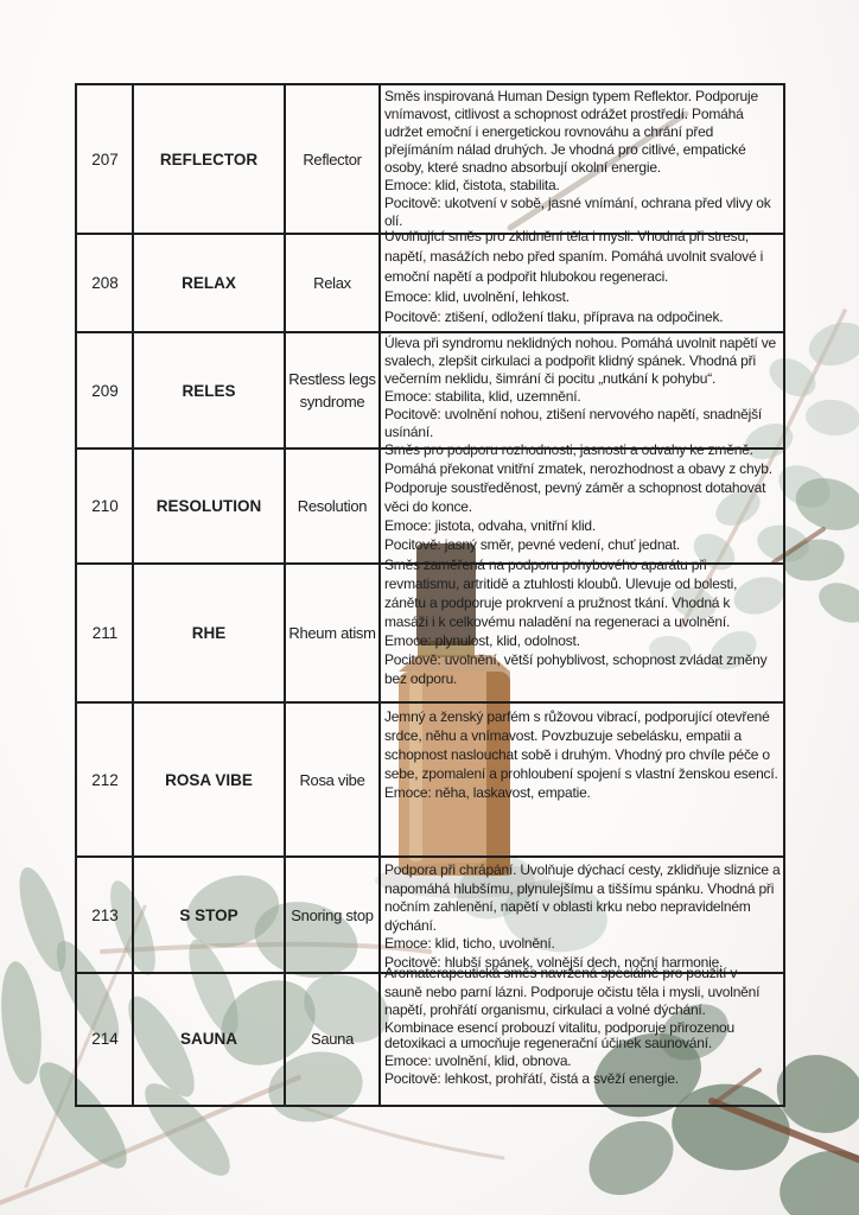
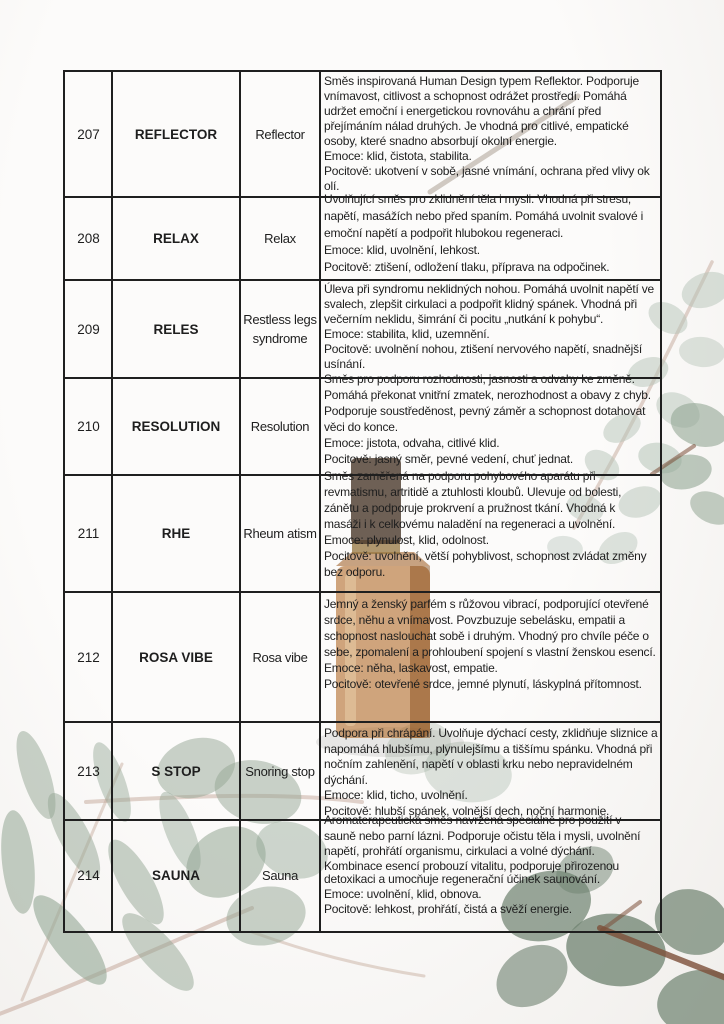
  207
  REFLECTOR
  Reflector
  Směs inspirovaná Human Design typem Reflektor. Podporuje vnímavost, citlivost a schopnost odrážet prostředí. Pomáhá udržet emoční i energetickou rovnováhu a chrání před přejímáním nálad druhých. Je vhodná pro citlivé, empatické osoby, které snadno absorbují okolní energie.
  Emoce: klid, čistota, stabilita.
  Pocitově: ukotvení v sobě, jasné vnímání, ochrana před vlivy ok olí.
  208
  RELAX
  Relax
  Uvolňující směs pro zklidnění těla i mysli. Vhodná při stresu, napětí, masážích nebo před spaním. Pomáhá uvolnit svalové i emoční napětí a podpořit hlubokou regeneraci.
  Emoce: klid, uvolnění, lehkost.
  Pocitově: ztišení, odložení tlaku, příprava na odpočinek.
  209
  RELES
  Restless legs syndrome
  Úleva při syndromu neklidných nohou. Pomáhá uvolnit napětí ve svalech, zlepšit cirkulaci a podpořit klidný spánek. Vhodná při večerním neklidu, šimrání či pocitu „nutkání k pohybu“.
  Emoce: stabilita, klid, uzemnění.
  Pocitově: uvolnění nohou, ztišení nervového napětí, snadnější usínání.
  210
  RESOLUTION
  Resolution
  Směs pro podporu rozhodnosti, jasnosti a odvahy ke změně.
  Pomáhá překonat vnitřní zmatek, nerozhodnost a obavy z chyb. Podporuje soustředěnost, pevný záměr a schopnost dotahovat věci do konce.
- Emoce: jistota, odvaha, vnitřní klid.
+ Emoce: jistota, odvaha, citlivé klid.
  Pocitově: jasný směr, pevné vedení, chuť jednat.
  211
  RHE
  Rheum atism
  Směs zaměřená na podporu pohybového aparátu při
  revmatismu, artritidě a ztuhlosti kloubů. Ulevuje od bolesti, zánětu a podporuje prokrvení a pružnost tkání. Vhodná k
  masáži i k celkovému naladění na regeneraci a uvolnění.
  Emoce: plynulost, klid, odolnost.
  Pocitově: uvolnění, větší pohyblivost, schopnost zvládat změny bez odporu.
  212
  ROSA VIBE
  Rosa vibe
  Jemný a ženský parfém s růžovou vibrací, podporující otevřené srdce, něhu a vnímavost. Povzbuzuje sebelásku, empatii a schopnost naslouchat sobě i druhým. Vhodný pro chvíle péče o sebe, zpomalení a prohloubení spojení s vlastní ženskou esencí.
  Emoce: něha, laskavost, empatie.
+ Pocitově: otevřené srdce, jemné plynutí, láskyplná přítomnost.
  213
  S STOP
  Snoring stop
  Podpora při chrápání. Uvolňuje dýchací cesty, zklidňuje sliznice a napomáhá hlubšímu, plynulejšímu a tiššímu spánku. Vhodná při nočním zahlenění, napětí v oblasti krku nebo nepravidelném dýchání.
  Emoce: klid, ticho, uvolnění.
  Pocitově: hlubší spánek, volnější dech, noční harmonie.
  214
  SAUNA
  Sauna
  sauně nebo parní lázni. Podporuje očistu těla i mysli, uvolnění napětí, prohřátí organismu, cirkulaci a volné dýchání.
  Kombinace esencí probouzí vitalitu, podporuje přirozenou detoxikaci a umocňuje regenerační účinek saunování.
  Emoce: uvolnění, klid, obnova.
  Pocitově: lehkost, prohřátí, čistá a svěží energie.
